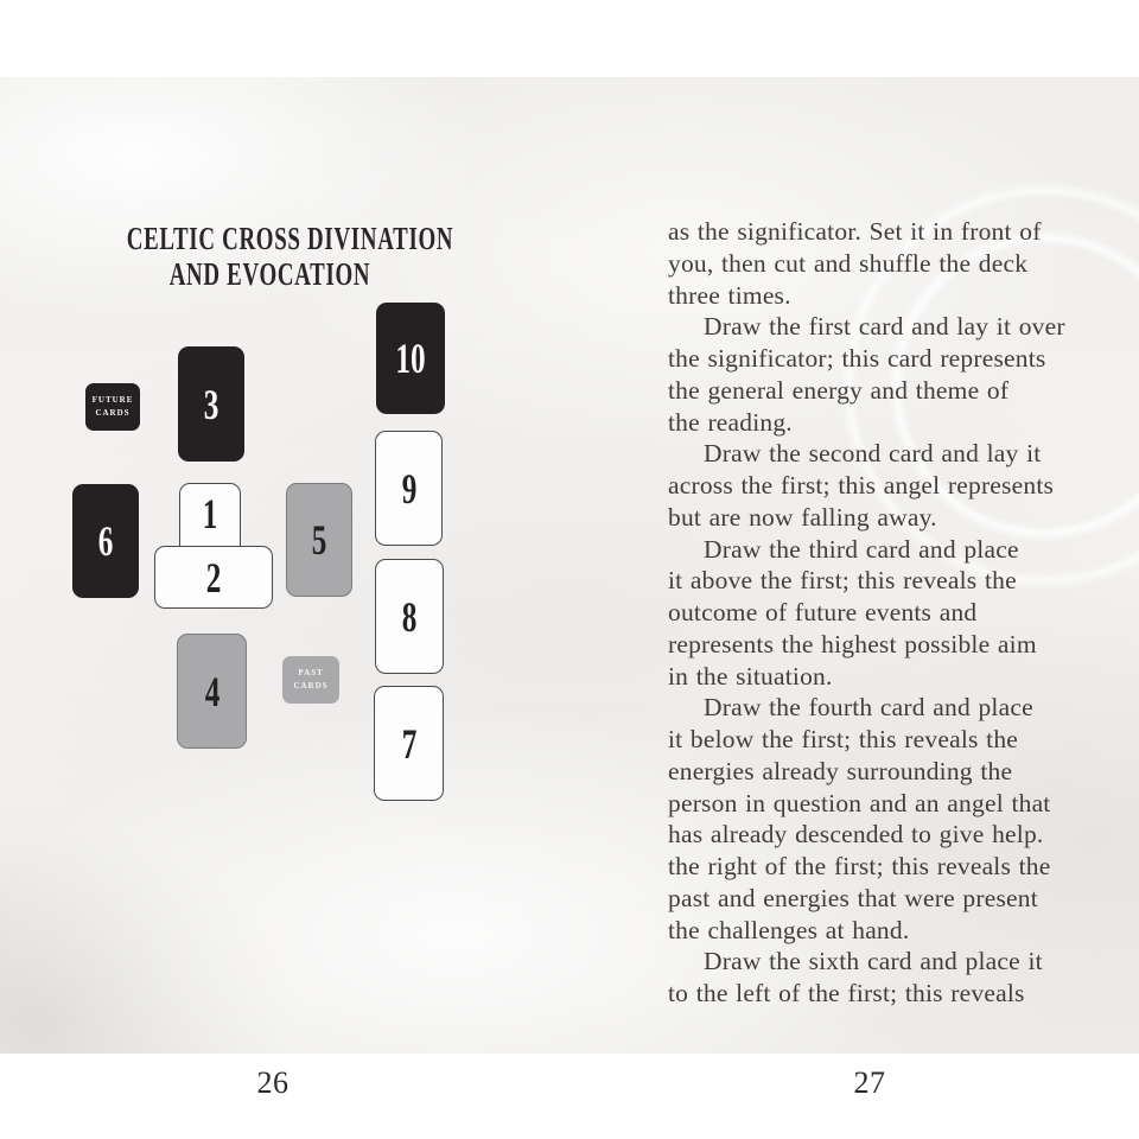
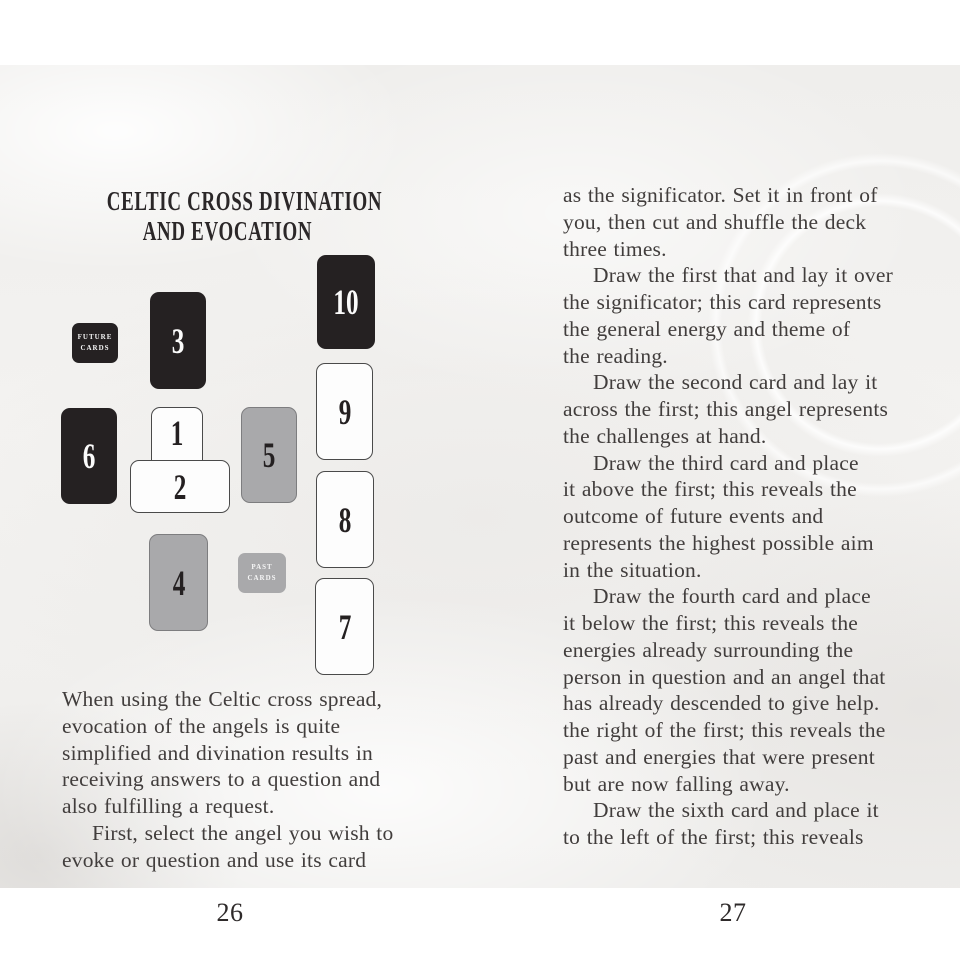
  CELTIC CROSS DIVINATION
  AND EVOCATION
  FUTURE CARDS
  3
  10
  9
  6
  1
  5
  2
  4
  PAST CARDS
  8
  7
+ When using the Celtic cross spread,
+ evocation of the angels is quite
+ simplified and divination results in
+ receiving answers to a question and
+ also fulfilling a request.
+ First, select the angel you wish to
+ evoke or question and use its card
  26
  as the significator. Set it in front of
  you, then cut and shuffle the deck
  three times.
- Draw the first card and lay it over
+ Draw the first that and lay it over
  the significator; this card represents
  the general energy and theme of
  the reading.
  Draw the second card and lay it
  across the first; this angel represents
- but are now falling away.
+ the challenges at hand.
  Draw the third card and place
  it above the first; this reveals the
  outcome of future events and
  represents the highest possible aim
  in the situation.
  Draw the fourth card and place
  it below the first; this reveals the
  energies already surrounding the
  person in question and an angel that
  has already descended to give help.
  the right of the first; this reveals the
  past and energies that were present
- the challenges at hand.
+ but are now falling away.
  Draw the sixth card and place it
  to the left of the first; this reveals
  27
